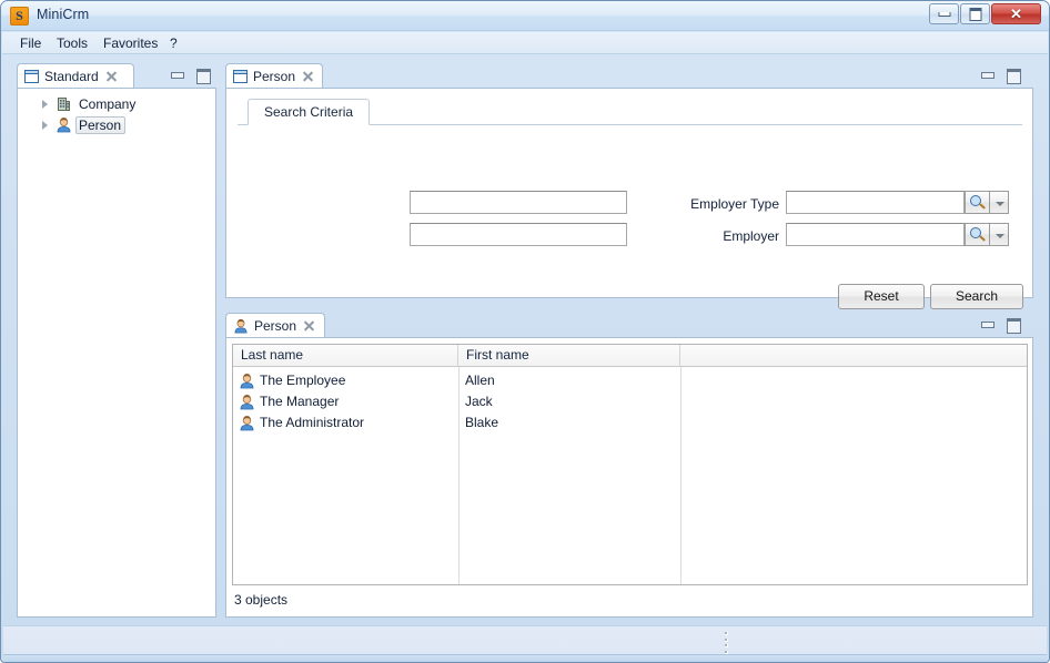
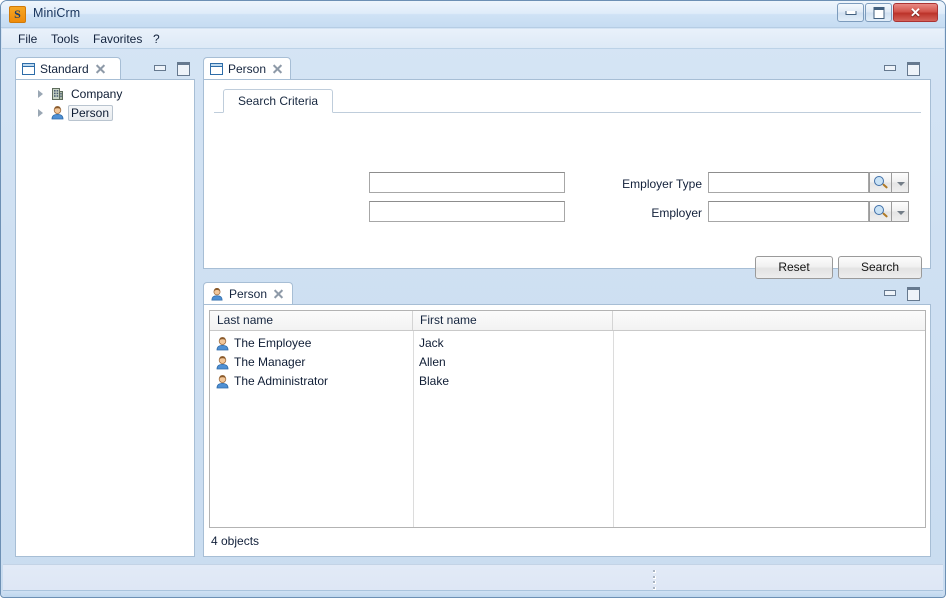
  S
  MiniCrm
  ✕
  File
  Tools
  Favorites
  ?
  Standard
  Company
  Person
  Person
  Search Criteria
  Employer Type
  Employer
  Reset
  Search
  Person
  Last name
  First name
  The Employee
- Allen
+ Jack
  The Manager
- Jack
+ Allen
  The Administrator
  Blake
- 3 objects
+ 4 objects
